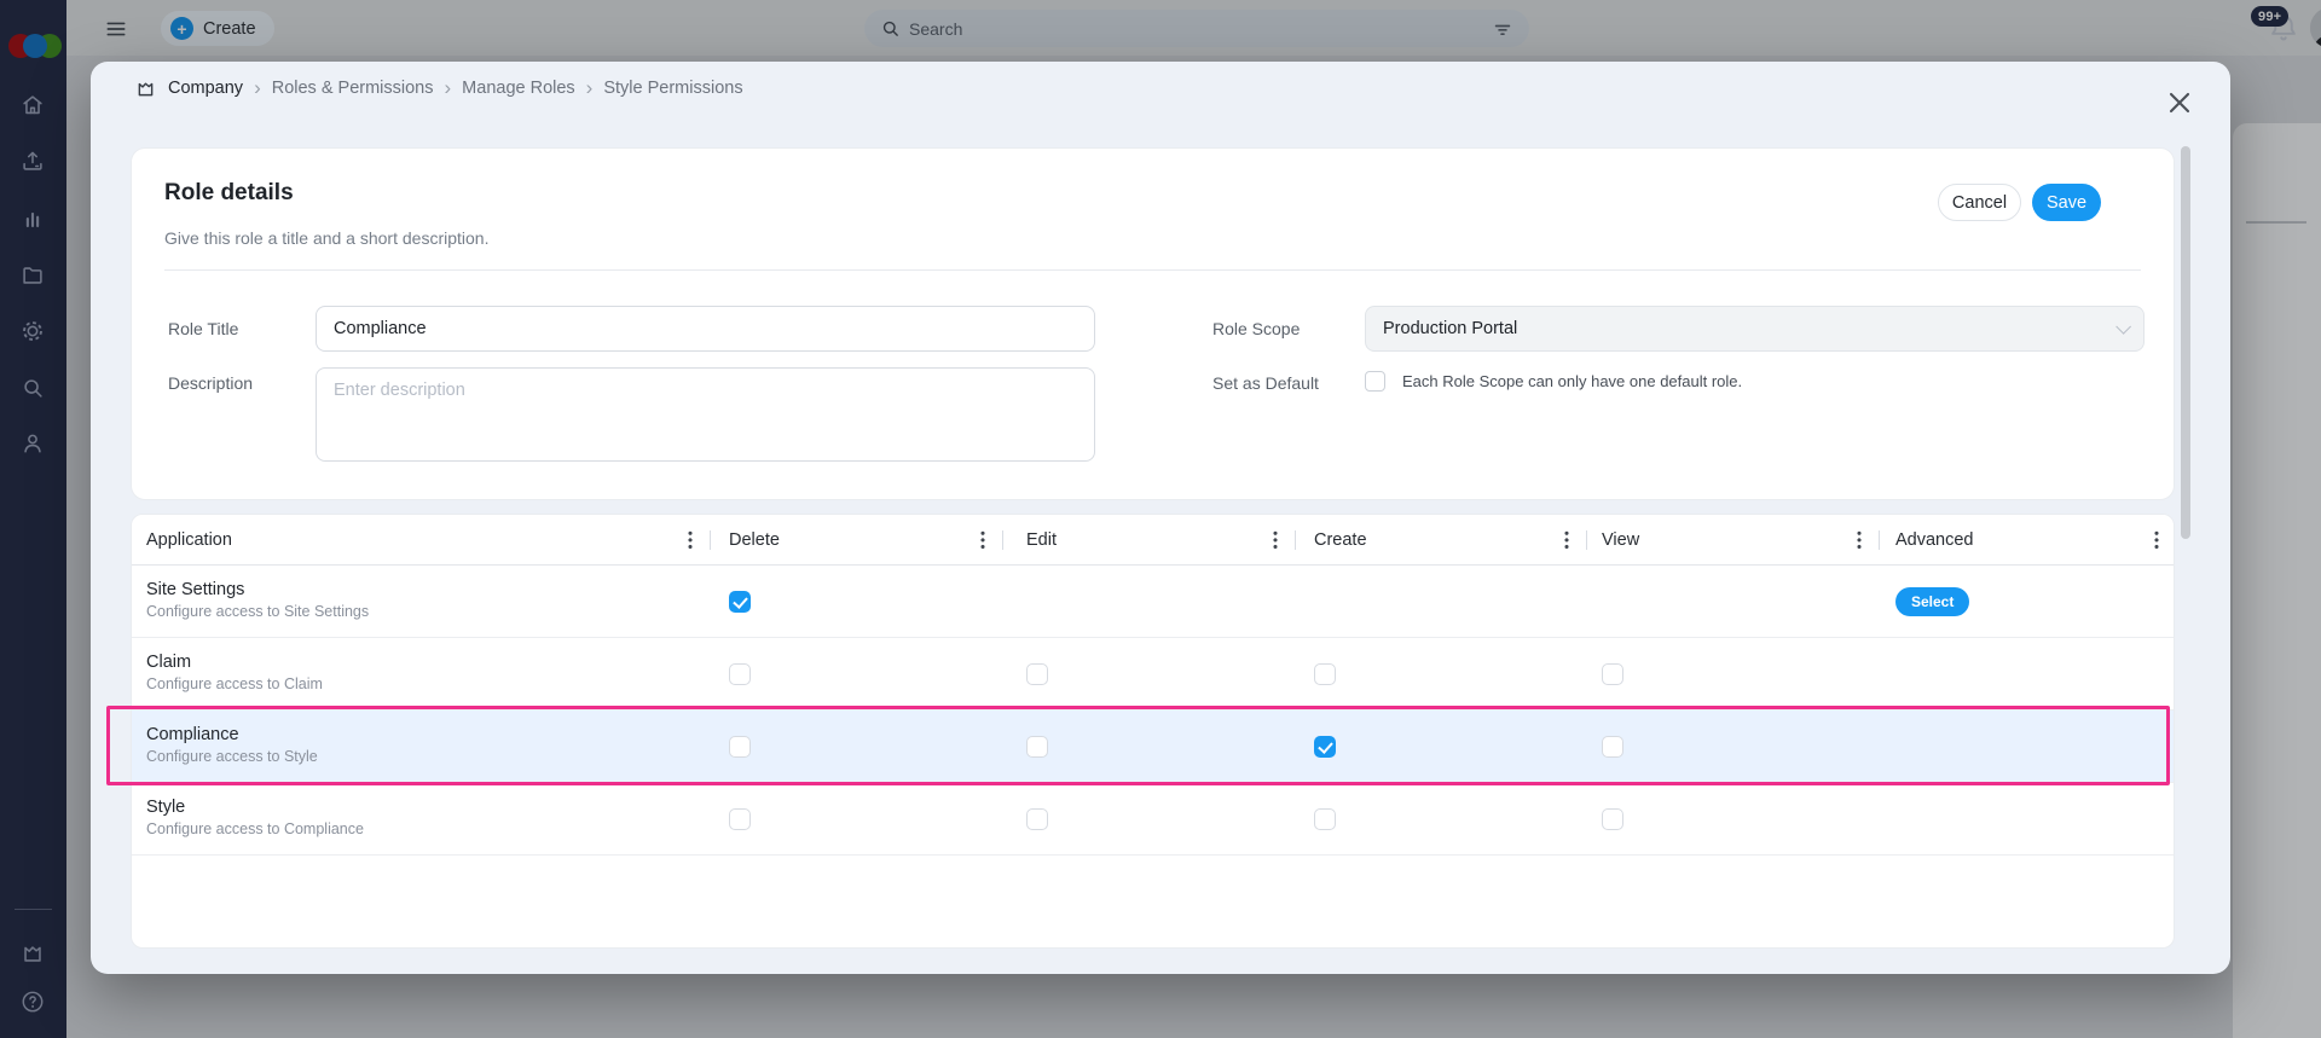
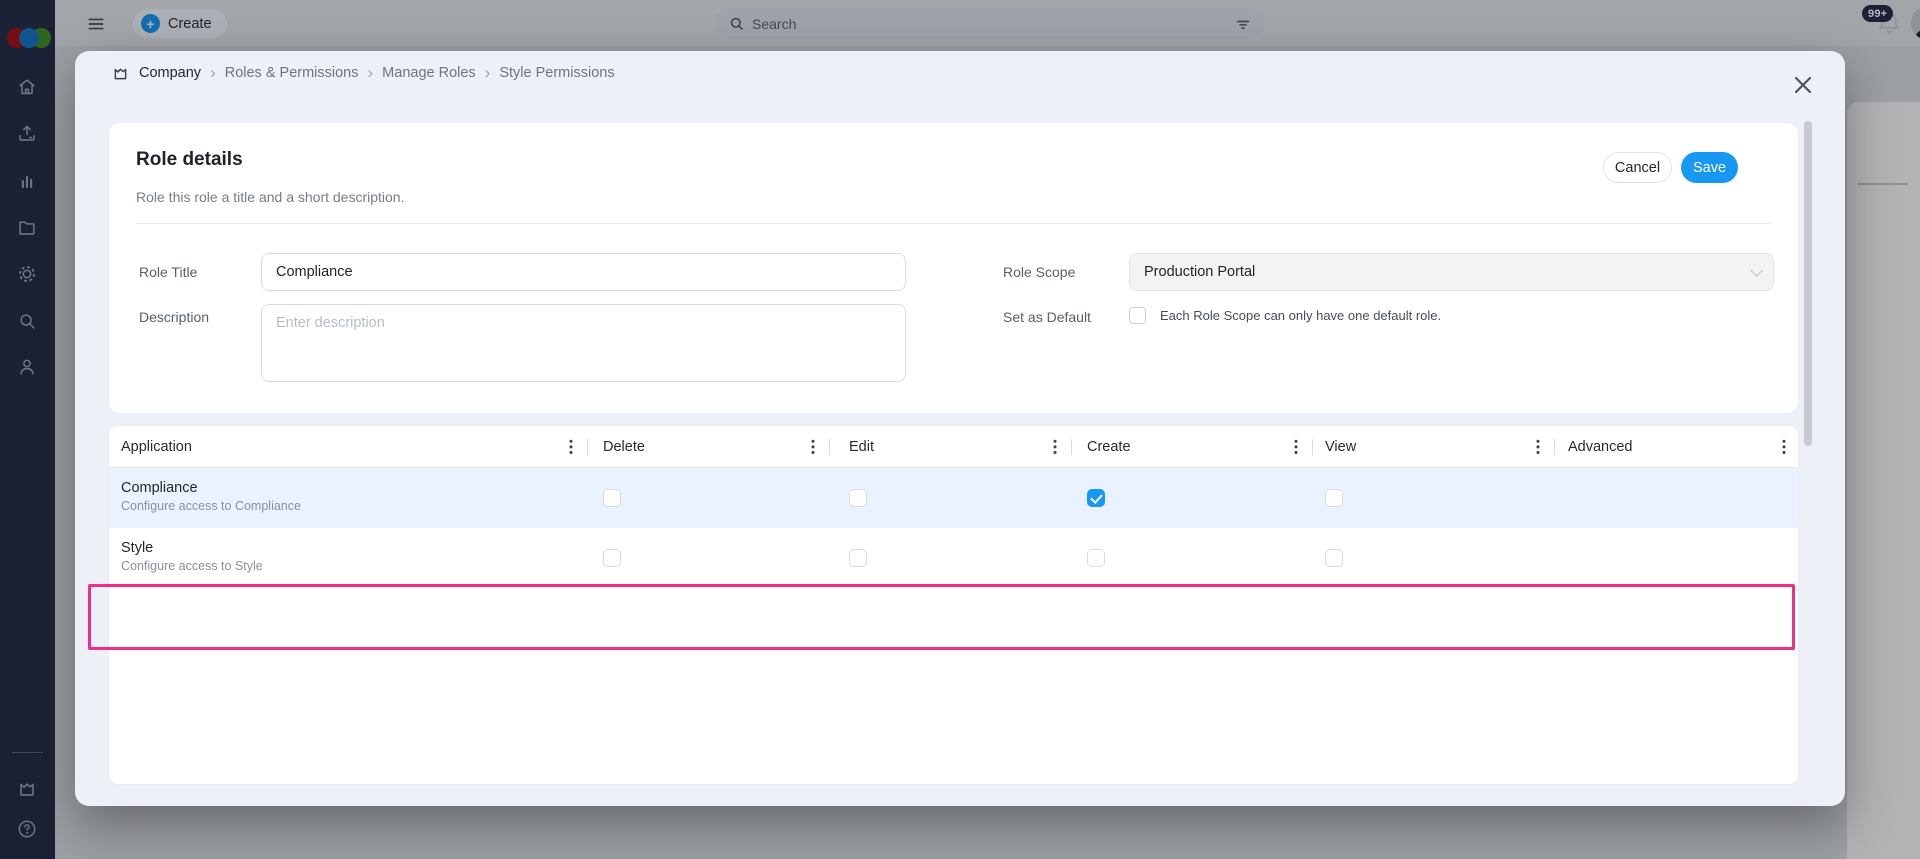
  +
  Create
  Search
  99+
  Company
  ›
  Roles & Permissions
  ›
  Manage Roles
  ›
  Style Permissions
  Role details
- Give this role a title and a short description.
+ Role this role a title and a short description.
  Cancel
  Save
  Role Title
  Compliance
  Description
  Enter description
  Role Scope
  Production Portal
  Set as Default
  Each Role Scope can only have one default role.
  Application
  Delete
  Edit
  Create
  View
  Advanced
- Site Settings
- Configure access to Site Settings
- Select
- Claim
- Configure access to Claim
  Compliance
- Configure access to Style
+ Configure access to Compliance
  Style
- Configure access to Compliance
+ Configure access to Style
